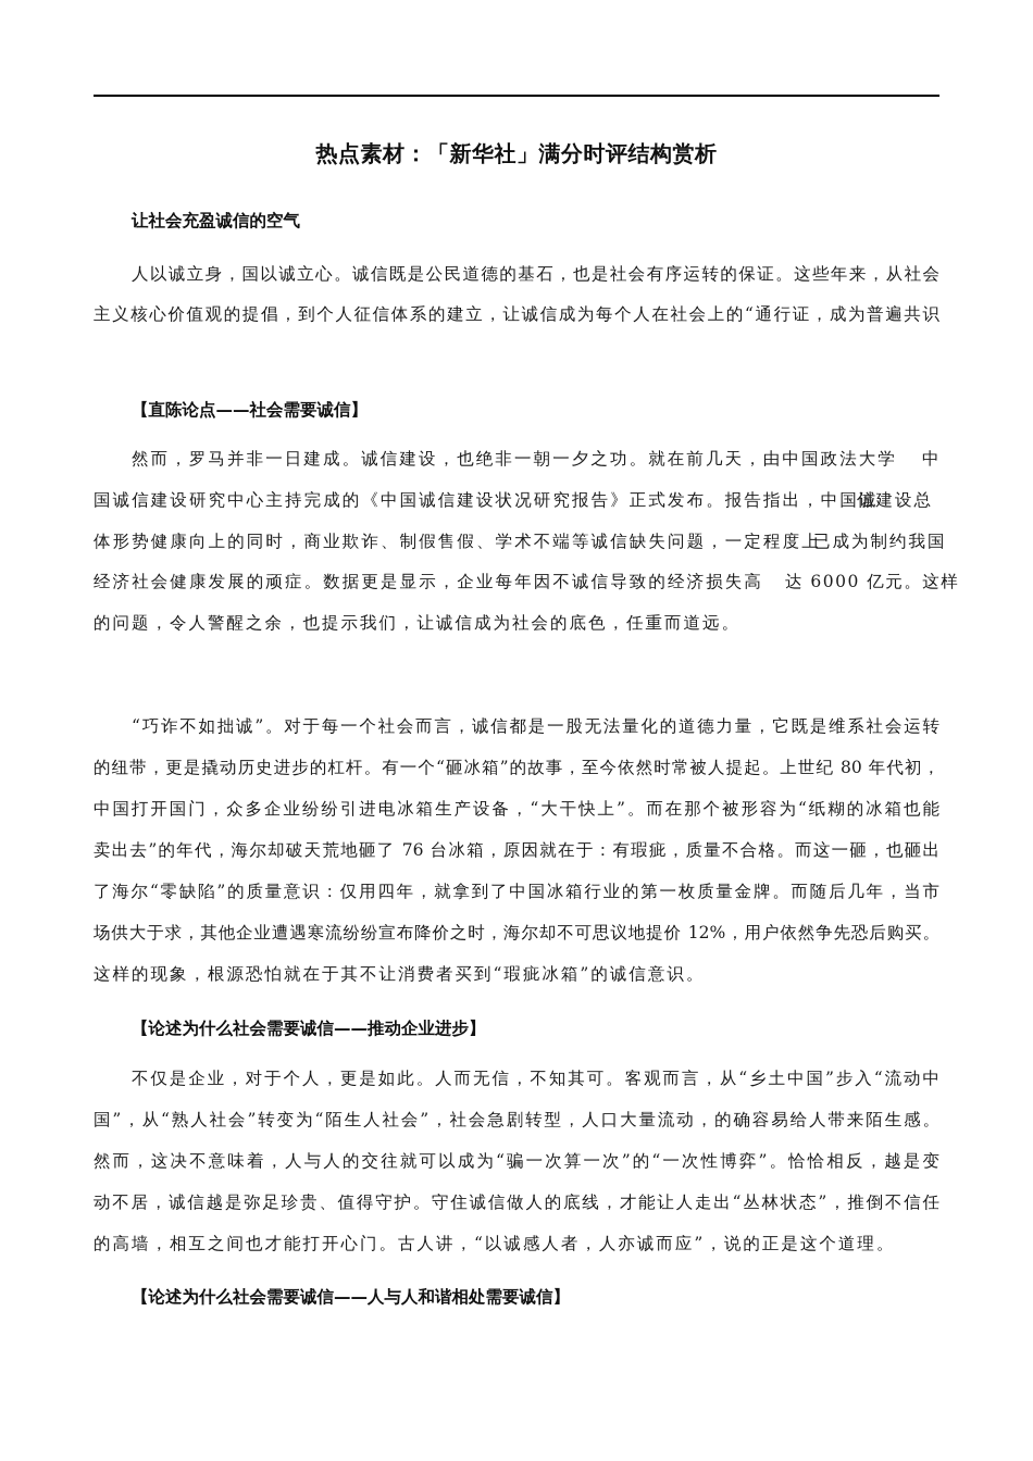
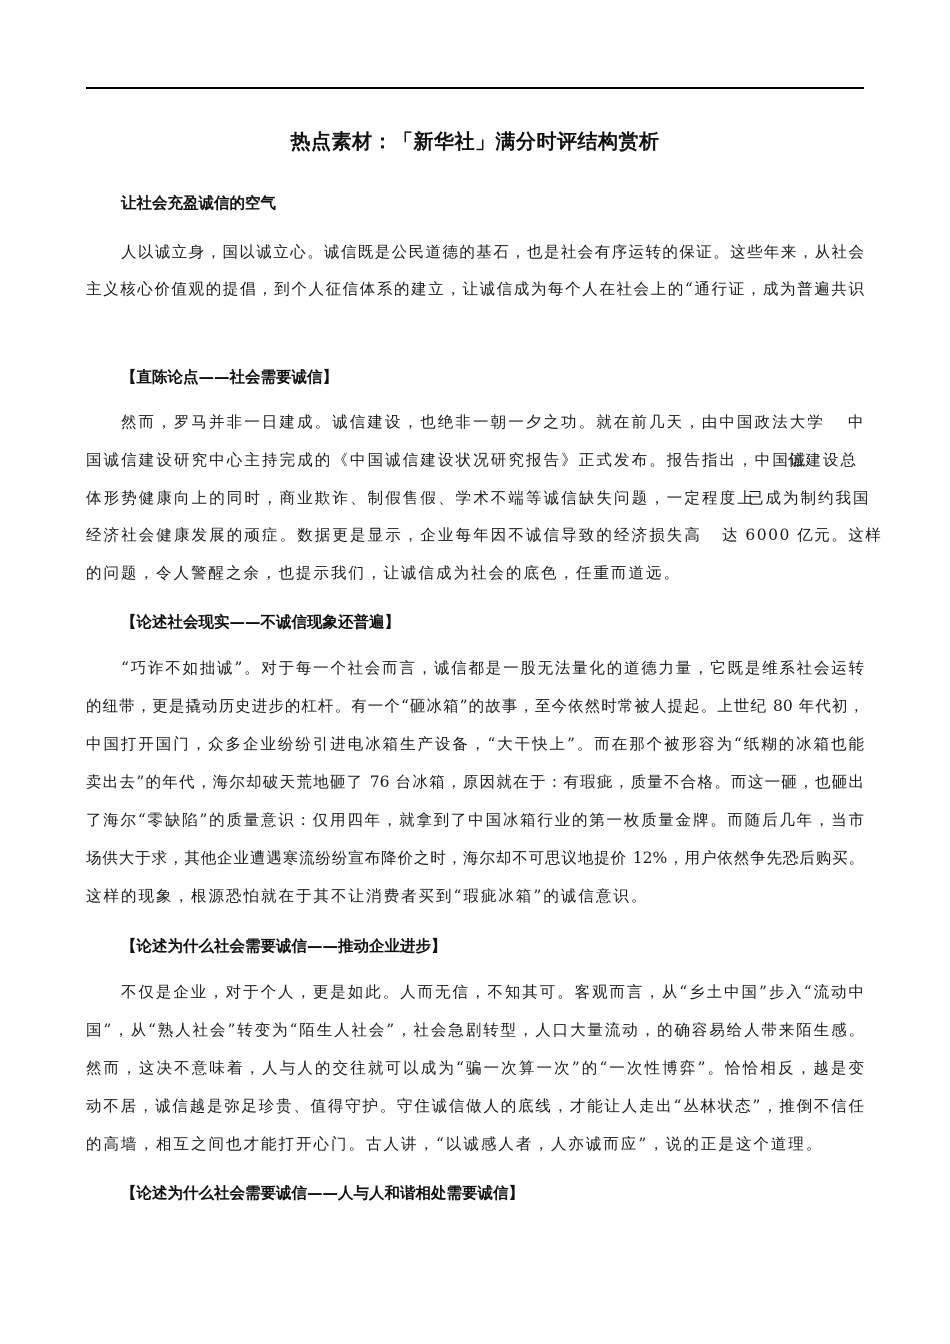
  热点素材：「新华社」满分时评结构赏析
  让社会充盈诚信的空气
  人以诚立身，国以诚立心。诚信既是公民道德的基石，也是社会有序运转的保证。这些年来，从社会
  主义核心价值观的提倡，到个人征信体系的建立，让诚信成为每个人在社会上的“通行证，成为普遍共识
  【直陈论点——社会需要诚信】
  然而，罗马并非一日建成。诚信建设，也绝非一朝一夕之功。就在前几天，由中国政法大学
  中
  国诚信建设研究中心主持完成的《中国诚信建设状况研究报告》正式发布。报告指出，中国诚
  信建设总
  体形势健康向上的同时，商业欺诈、制假售假、学术不端等诚信缺失问题，一定程度上
  已成为制约我国
  经济社会健康发展的顽症。数据更是显示，企业每年因不诚信导致的经济损失高
  达 6000 亿元。这样
  的问题，令人警醒之余，也提示我们，让诚信成为社会的底色，任重而道远。
+ 【论述社会现实——不诚信现象还普遍】
  “巧诈不如拙诚”。对于每一个社会而言，诚信都是一股无法量化的道德力量，它既是维系社会运转
  的纽带，更是撬动历史进步的杠杆。有一个“砸冰箱”的故事，至今依然时常被人提起。上世纪 80 年代初，
  中国打开国门，众多企业纷纷引进电冰箱生产设备，“大干快上”。而在那个被形容为“纸糊的冰箱也能
  卖出去”的年代，海尔却破天荒地砸了 76 台冰箱，原因就在于：有瑕疵，质量不合格。而这一砸，也砸出
  了海尔“零缺陷”的质量意识：仅用四年，就拿到了中国冰箱行业的第一枚质量金牌。而随后几年，当市
  场供大于求，其他企业遭遇寒流纷纷宣布降价之时，海尔却不可思议地提价 12%，用户依然争先恐后购买。
  这样的现象，根源恐怕就在于其不让消费者买到“瑕疵冰箱”的诚信意识。
  【论述为什么社会需要诚信——推动企业进步】
  不仅是企业，对于个人，更是如此。人而无信，不知其可。客观而言，从“乡土中国”步入“流动中
  国”，从“熟人社会”转变为“陌生人社会”，社会急剧转型，人口大量流动，的确容易给人带来陌生感。
  然而，这决不意味着，人与人的交往就可以成为“骗一次算一次”的“一次性博弈”。恰恰相反，越是变
  动不居，诚信越是弥足珍贵、值得守护。守住诚信做人的底线，才能让人走出“丛林状态”，推倒不信任
  的高墙，相互之间也才能打开心门。古人讲，“以诚感人者，人亦诚而应”，说的正是这个道理。
  【论述为什么社会需要诚信——人与人和谐相处需要诚信】
